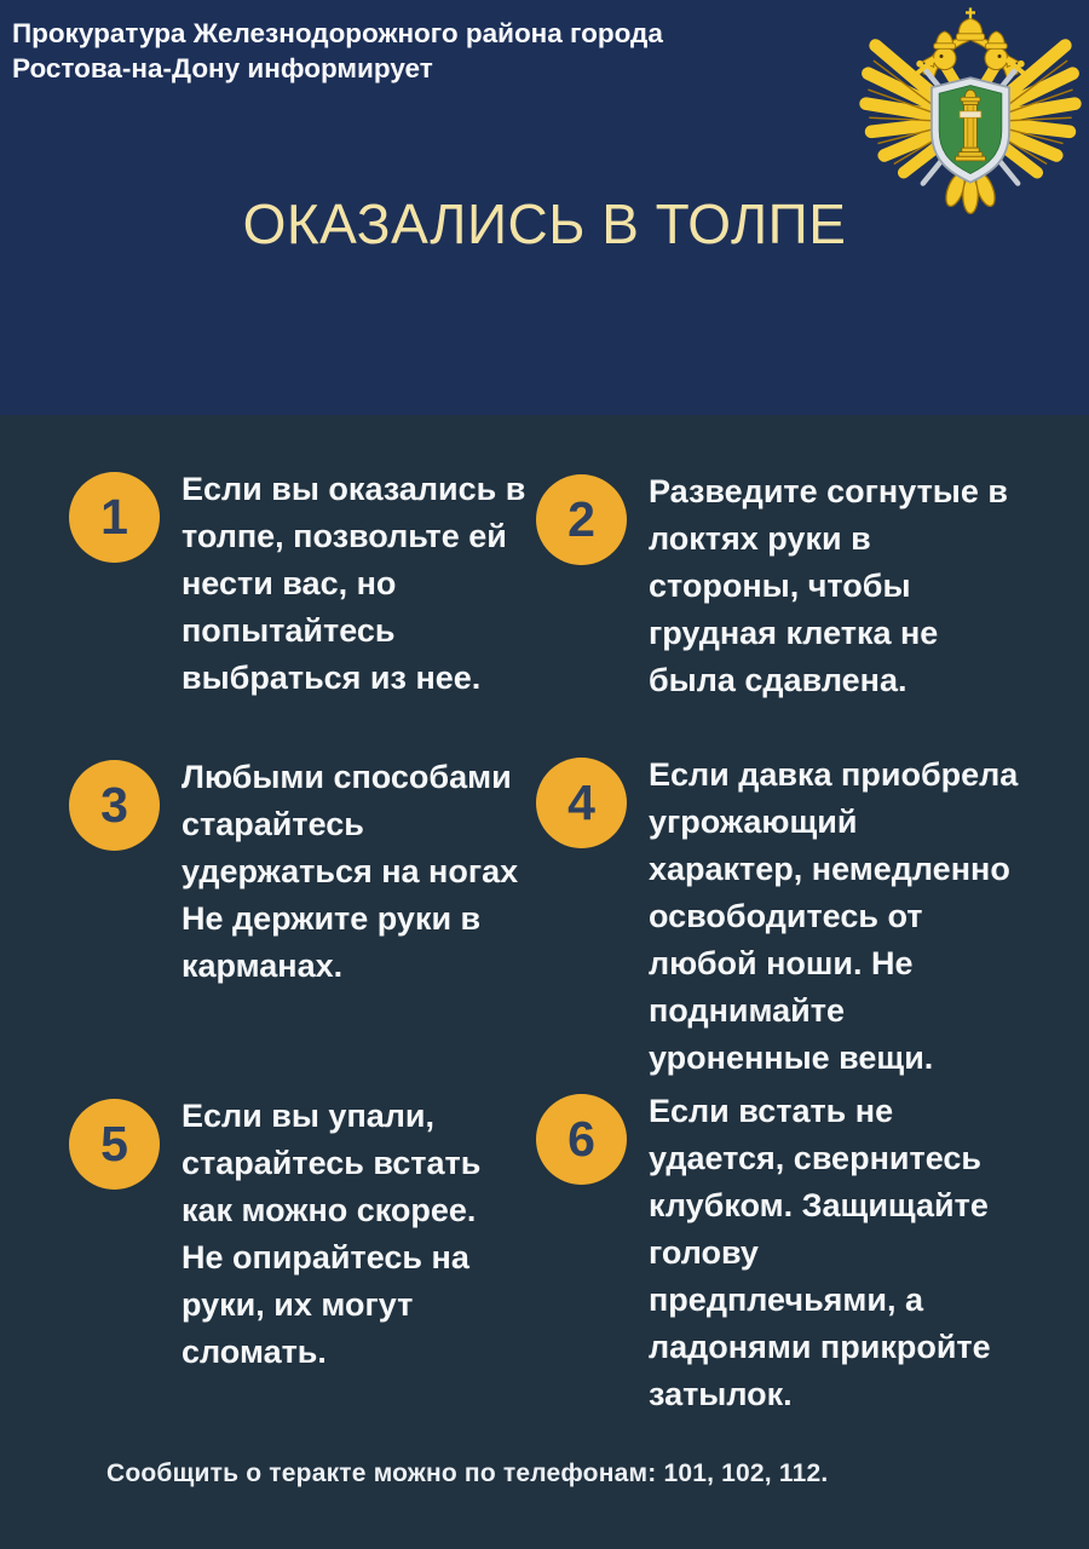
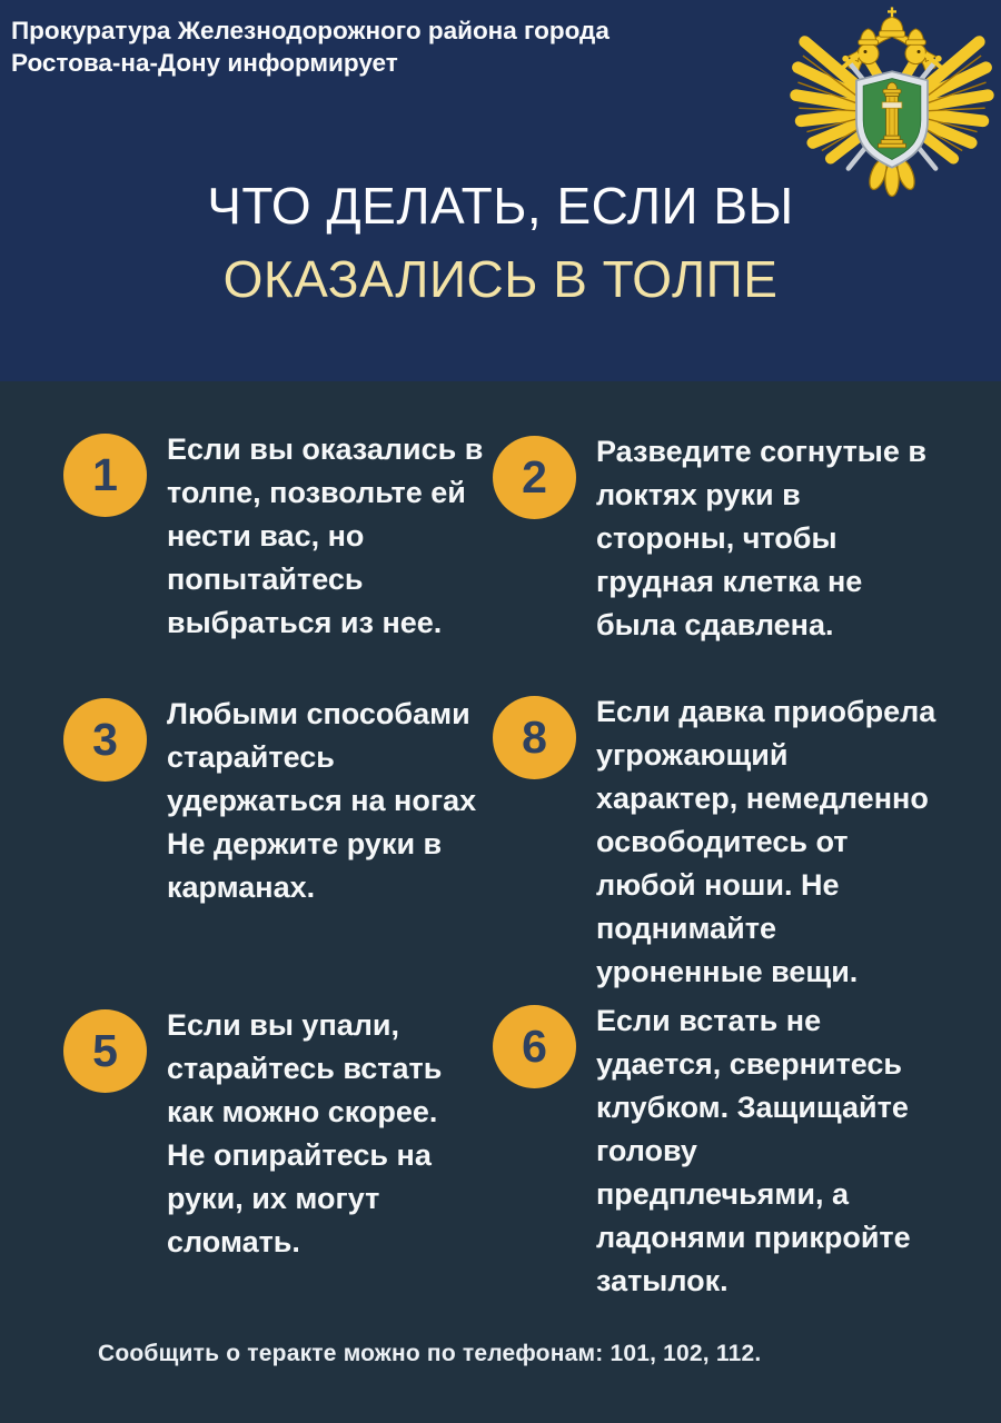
  Прокуратура Железнодорожного района города
  Ростова-на-Дону информирует
+ ЧТО ДЕЛАТЬ, ЕСЛИ ВЫ
  ОКАЗАЛИСЬ В ТОЛПЕ
  1
  Если вы оказались в
  толпе, позвольте ей
  нести вас, но
  попытайтесь
  выбраться из нее.
  2
  Разведите согнутые в
  локтях руки в
  стороны, чтобы
  грудная клетка не
  была сдавлена.
  3
  Любыми способами
  старайтесь
  удержаться на ногах
  Не держите руки в
  карманах.
- 4
+ 8
  Если давка приобрела
  угрожающий
  характер, немедленно
  освободитесь от
  любой ноши. Не
  поднимайте
  уроненные вещи.
  5
  Если вы упали,
  старайтесь встать
  как можно скорее.
  Не опирайтесь на
  руки, их могут
  сломать.
  6
  Если встать не
  удается, свернитесь
  клубком. Защищайте
  голову
  предплечьями, а
  ладонями прикройте
  затылок.
  Сообщить о теракте можно по телефонам: 101, 102, 112.
